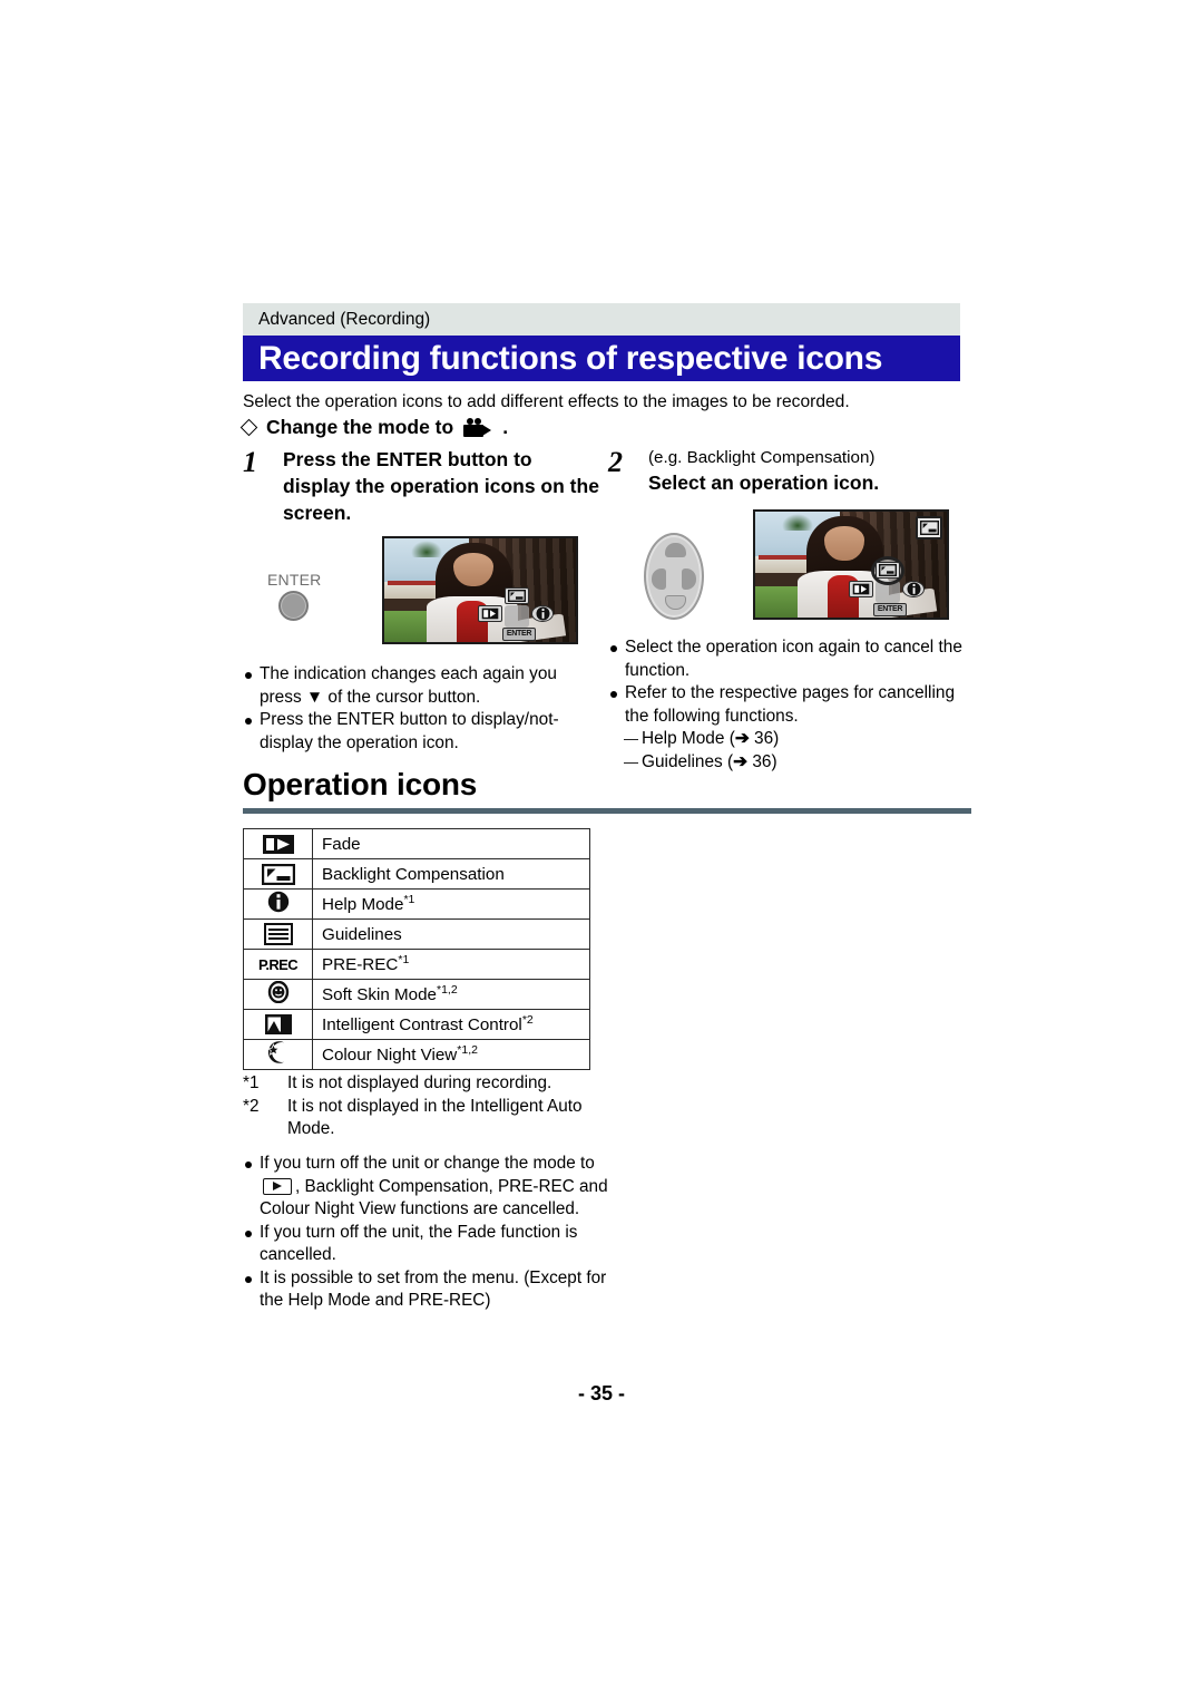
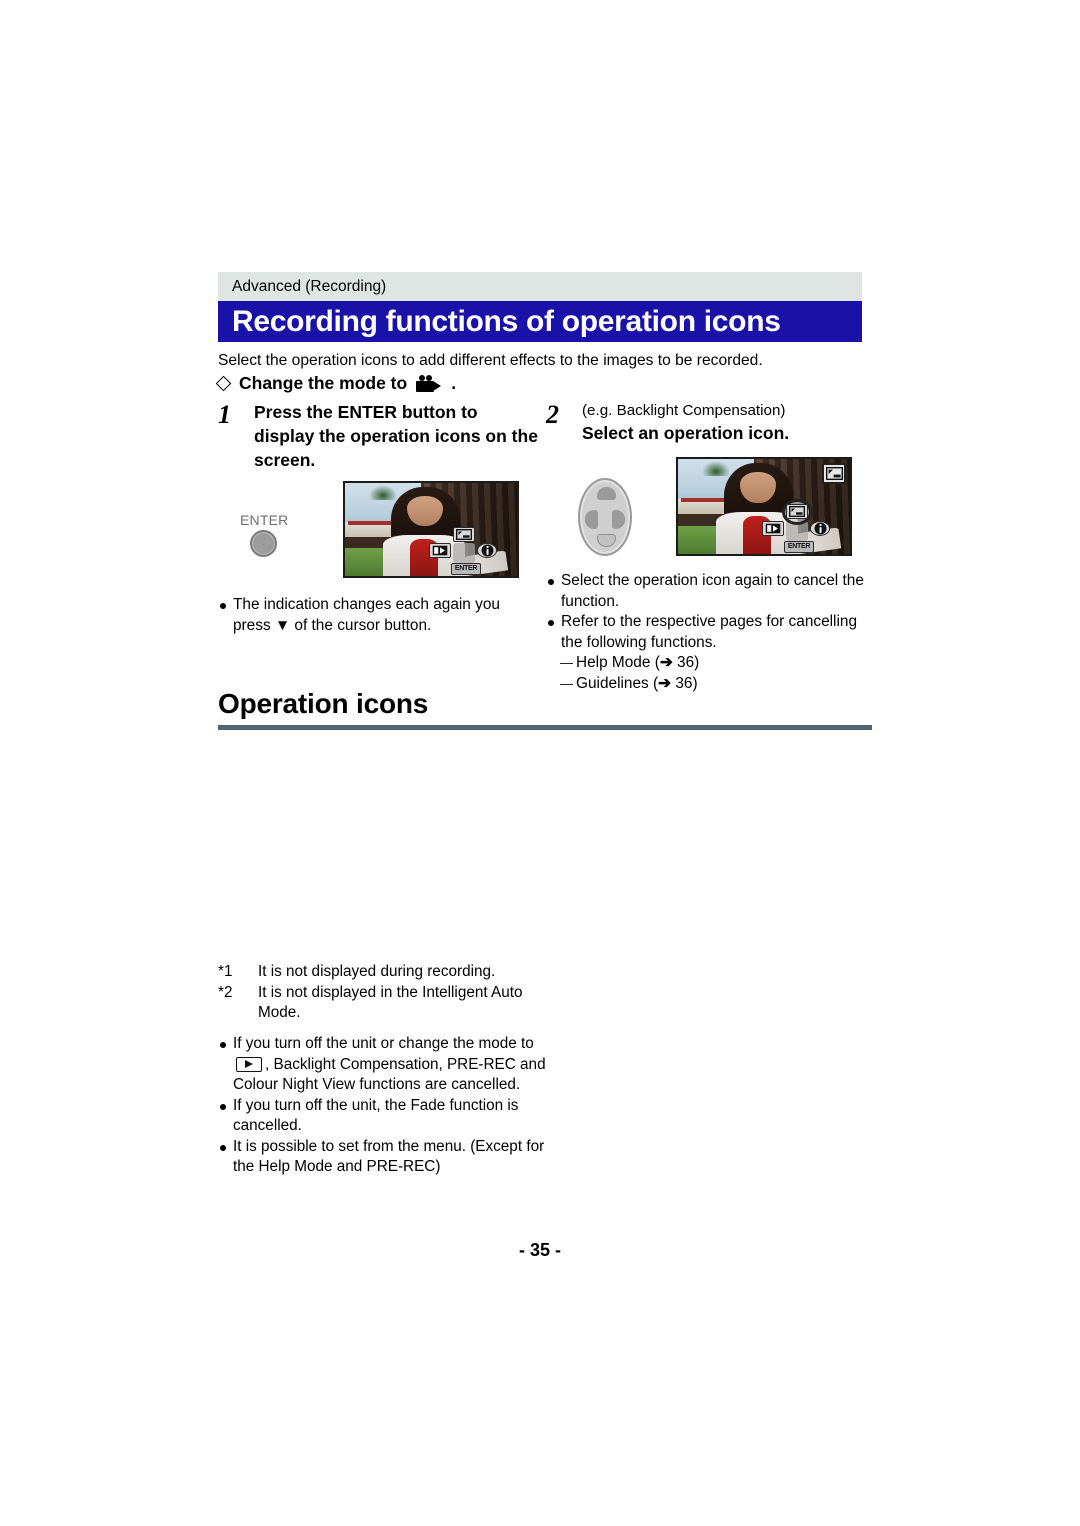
  Advanced (Recording)
- Recording functions of respective icons
+ Recording functions of operation icons
  Select the operation icons to add different effects to the images to be recorded.
  Change the mode to
  .
  1
  Press the ENTER button to display the operation icons on the screen.
  ENTER
  2
  (e.g. Backlight Compensation)
  Select an operation icon.
  The indication changes each again you press ▼ of the cursor button.
- Press the ENTER button to display/not-display the operation icon.
  Select the operation icon again to cancel the function.
  Refer to the respective pages for cancelling the following functions.
  Help Mode (➔ 36)
  Guidelines (➔ 36)
  Operation icons
- 	Fade
- 	Backlight Compensation
- 	Help Mode*1
- 	Guidelines
- P.REC	PRE-REC*1
- 	Soft Skin Mode*1,2
- 	Intelligent Contrast Control*2
- 	Colour Night View*1,2
  *1
  It is not displayed during recording.
  *2
  It is not displayed in the Intelligent Auto Mode.
  If you turn off the unit or change the mode to , Backlight Compensation, PRE-REC and Colour Night View functions are cancelled.
  If you turn off the unit, the Fade function is cancelled.
  It is possible to set from the menu. (Except for the Help Mode and PRE-REC)
  - 35 -
